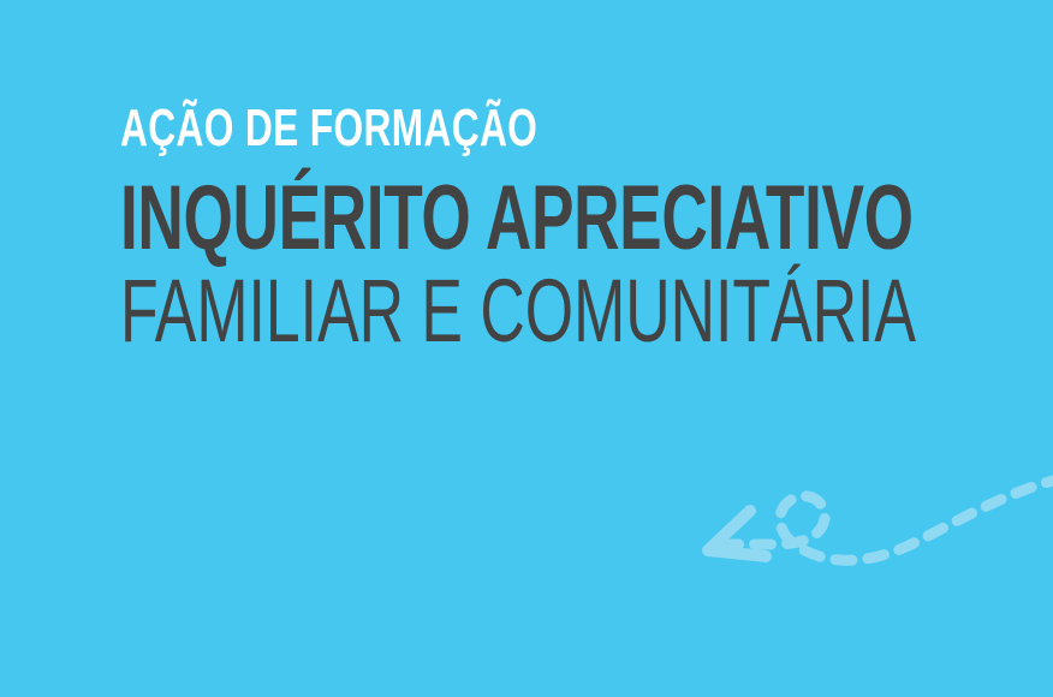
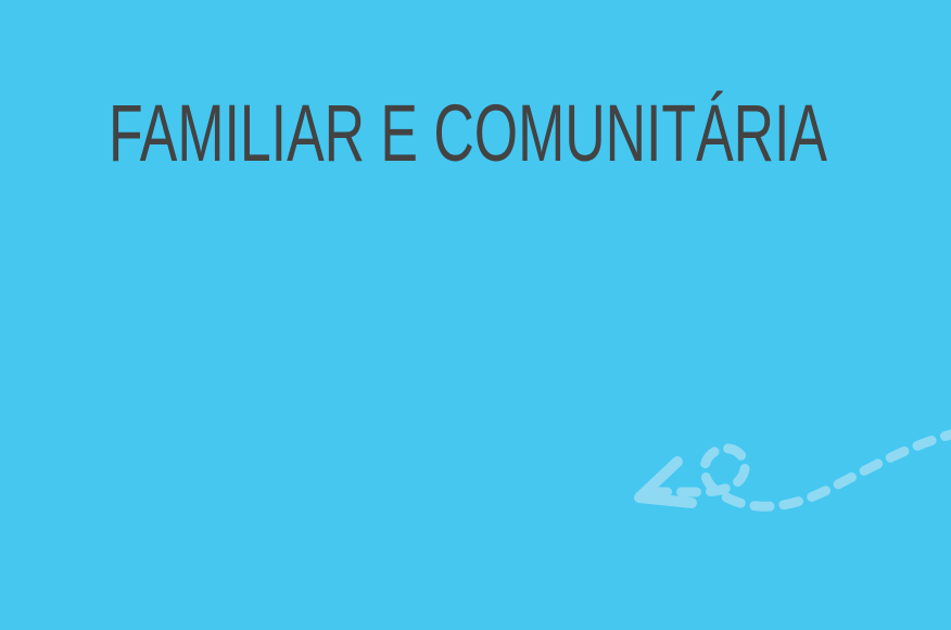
- AÇÃO DE FORMAÇÃO
- INQUÉRITO APRECIATIVO
  FAMILIAR E COMUNITÁRIA
